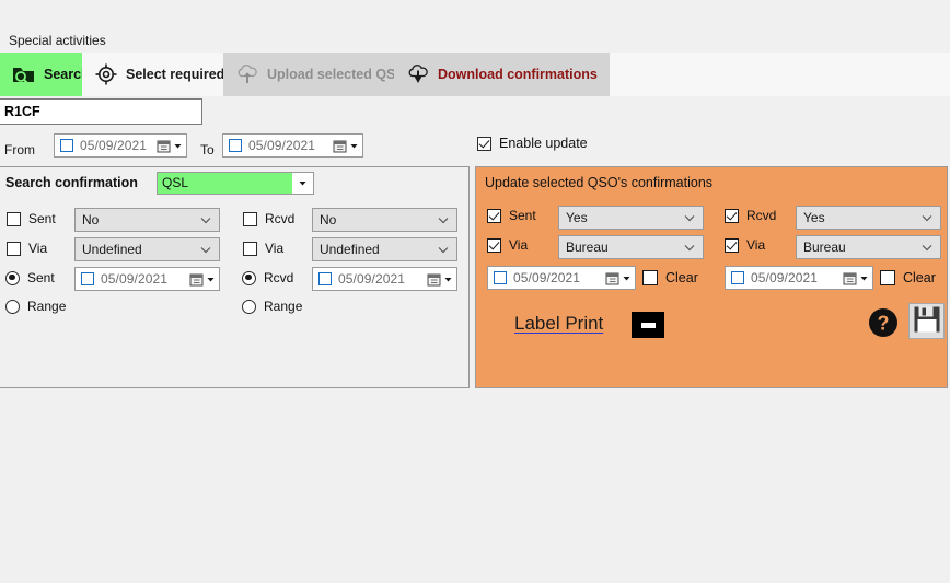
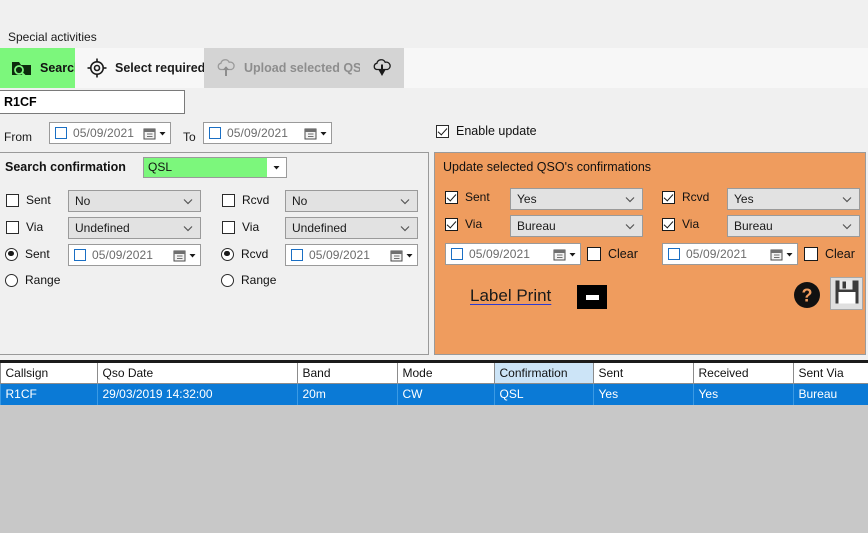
  Special activities
  Searc
  Select required
  Upload selected QS
- Download confirmations
  R1CF
  From
  05/09/2021
  To
  05/09/2021
  Enable update
  Search confirmation
  QSL
  Sent
  No
  Via
  Undefined
  Sent
  05/09/2021
  Range
  Rcvd
  No
  Via
  Undefined
  Rcvd
  05/09/2021
  Range
  Update selected QSO's confirmations
  Sent
  Yes
  Via
  Bureau
  05/09/2021
  Clear
  Rcvd
  Yes
  Via
  Bureau
  05/09/2021
  Clear
  Label Print
  ?
+ 	Callsign	Qso Date	Band	Mode	Confirmation	Sent	Received	Sent Via
+ 	R1CF	29/03/2019 14:32:00	20m	CW	QSL	Yes	Yes	Bureau
